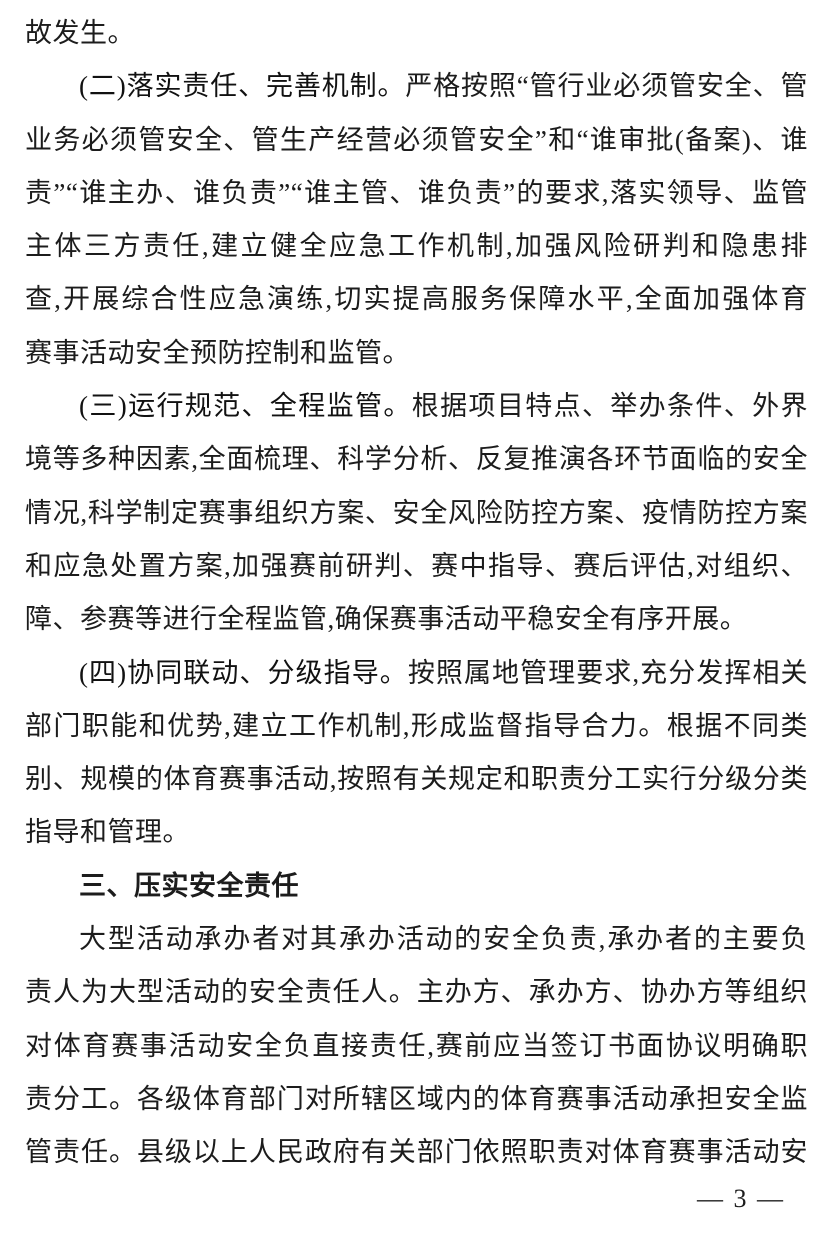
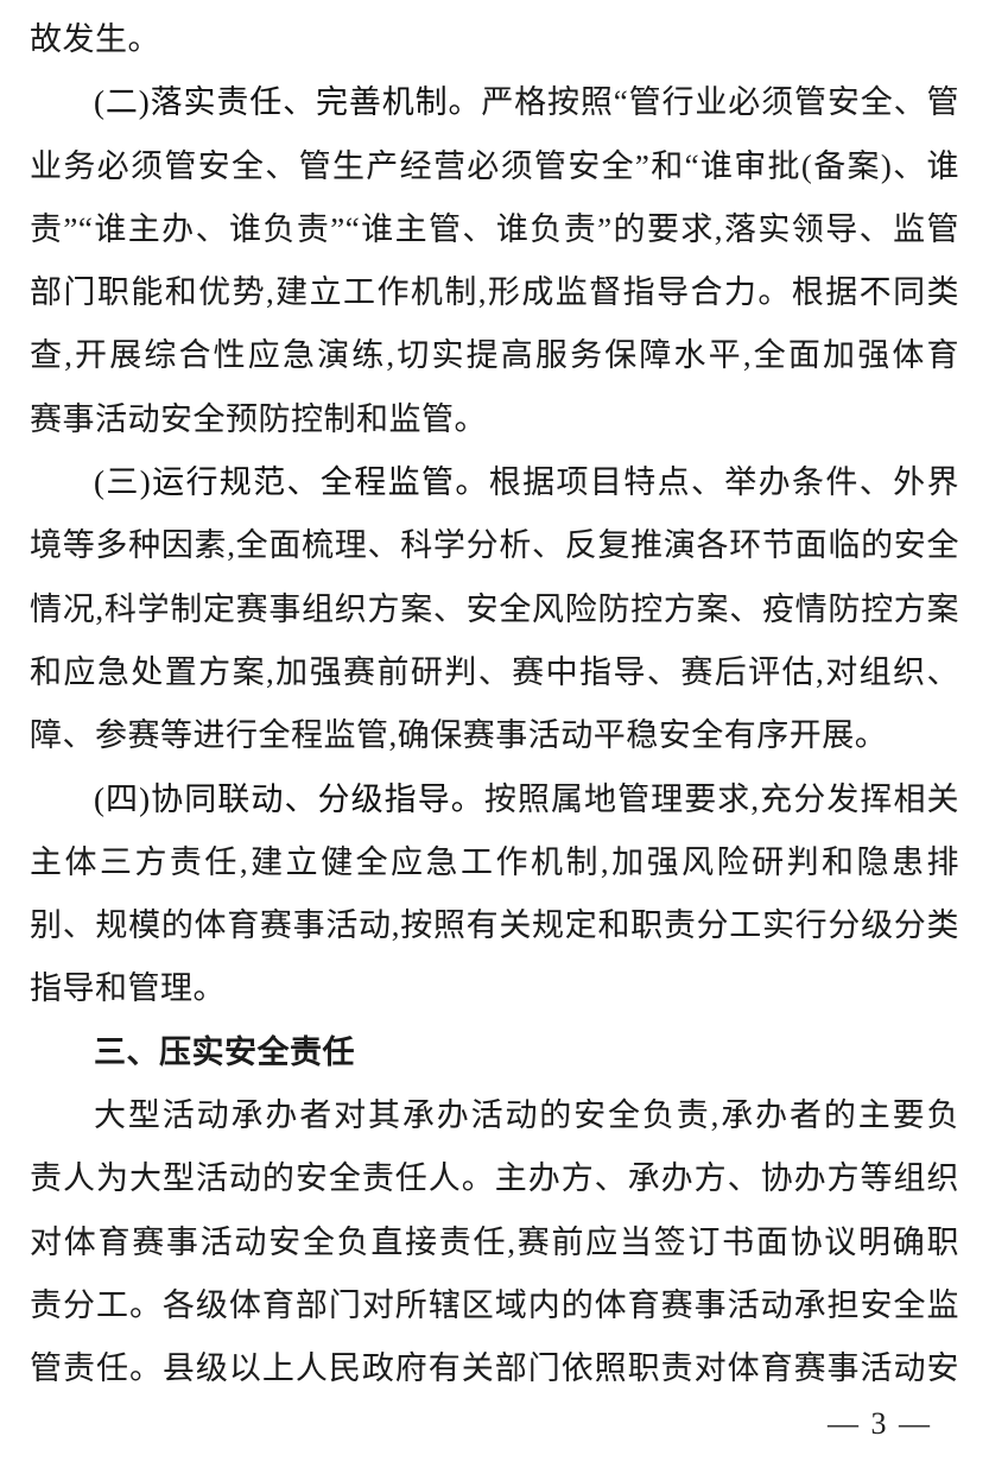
  故发生。
  (二)落实责任、完善机制。严格按照“管行业必须管安全、管
  业务必须管安全、管生产经营必须管安全”和“谁审批(备案)、谁
  责”“谁主办、谁负责”“谁主管、谁负责”的要求,落实领导、监管
- 主体三方责任,建立健全应急工作机制,加强风险研判和隐患排
+ 部门职能和优势,建立工作机制,形成监督指导合力。根据不同类
  查,开展综合性应急演练,切实提高服务保障水平,全面加强体育
  赛事活动安全预防控制和监管。
  (三)运行规范、全程监管。根据项目特点、举办条件、外界
  境等多种因素,全面梳理、科学分析、反复推演各环节面临的安全
  情况,科学制定赛事组织方案、安全风险防控方案、疫情防控方案
  和应急处置方案,加强赛前研判、赛中指导、赛后评估,对组织、
  障、参赛等进行全程监管,确保赛事活动平稳安全有序开展。
  (四)协同联动、分级指导。按照属地管理要求,充分发挥相关
- 部门职能和优势,建立工作机制,形成监督指导合力。根据不同类
+ 主体三方责任,建立健全应急工作机制,加强风险研判和隐患排
  别、规模的体育赛事活动,按照有关规定和职责分工实行分级分类
  指导和管理。
  三、压实安全责任
  大型活动承办者对其承办活动的安全负责,承办者的主要负
  责人为大型活动的安全责任人。主办方、承办方、协办方等组织
  对体育赛事活动安全负直接责任,赛前应当签订书面协议明确职
  责分工。各级体育部门对所辖区域内的体育赛事活动承担安全监
  管责任。县级以上人民政府有关部门依照职责对体育赛事活动安
  — 3 —
